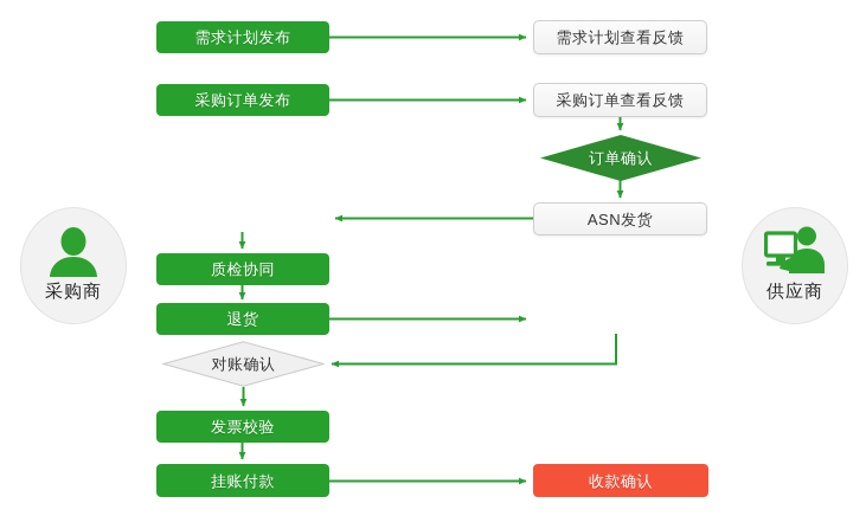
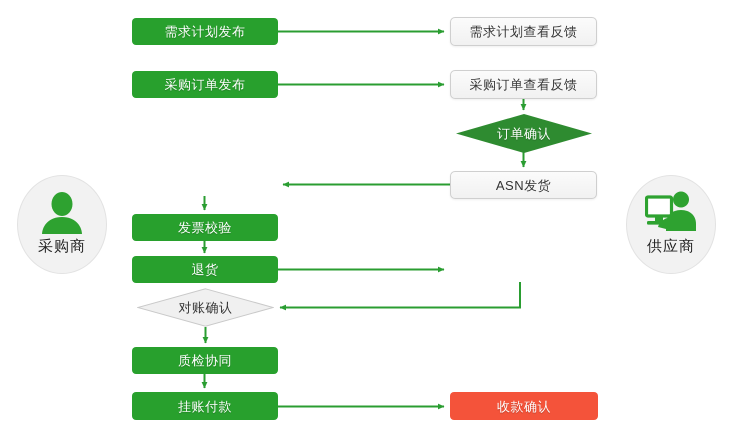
  需求计划发布
  需求计划查看反馈
  采购订单发布
  采购订单查看反馈
  订单确认
  ASN发货
- 质检协同
+ 发票校验
  退货
  对账确认
- 发票校验
+ 质检协同
  挂账付款
  收款确认
  采购商
  供应商
